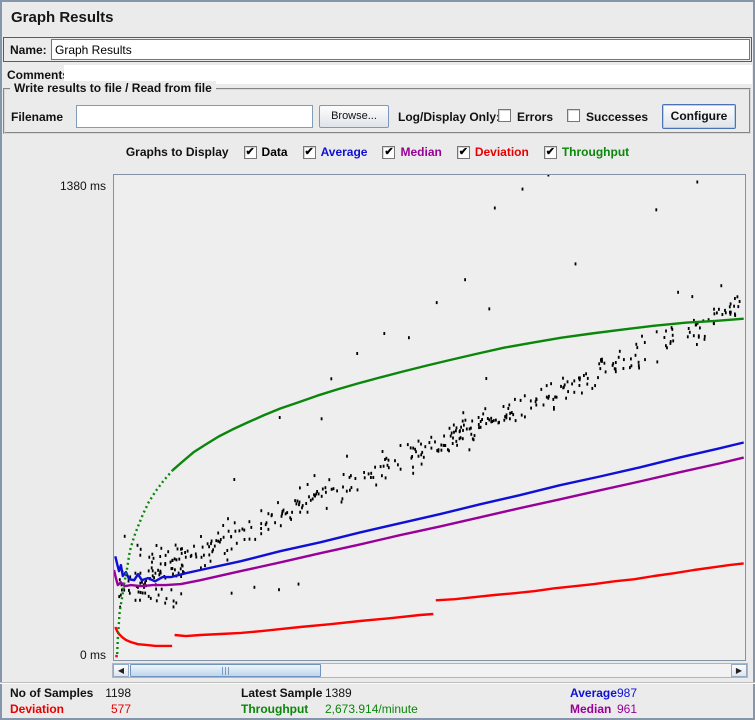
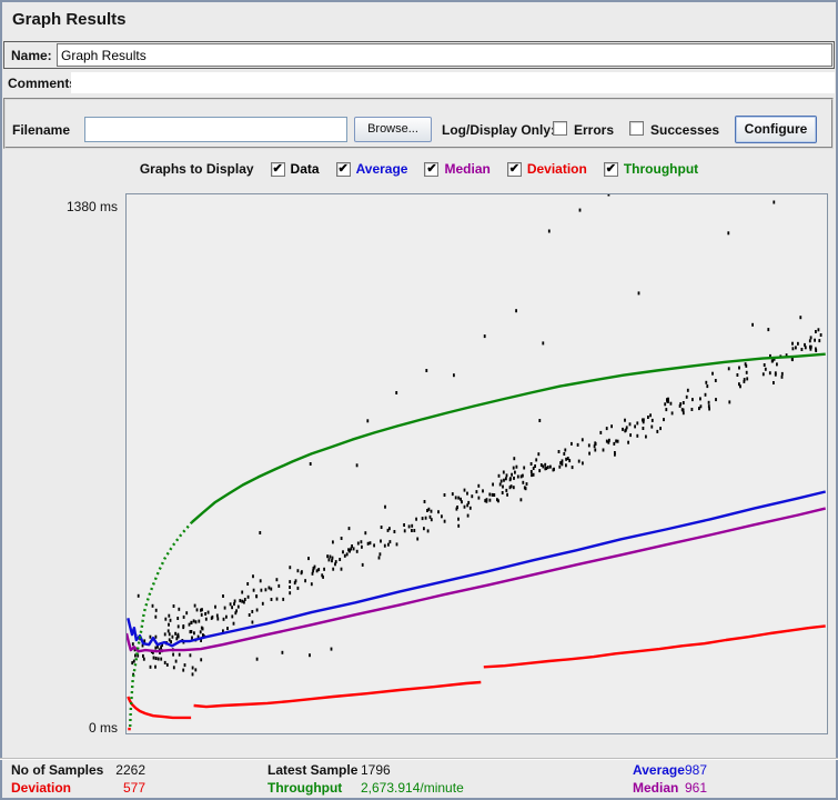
  Graph Results
  Name:
  Graph Results
  Comment
- Write results to file / Read from file
  Filename
  Browse...
  Log/Display Only
  Errors
  Successes
  Configure
  Graphs to Display
  ✔
  Data
  ✔
  Average
  ✔
  Median
  ✔
  Deviation
  ✔
  Throughput
  1380 ms
  0 ms
- ◀
- ▶
  No of Samples
- 1198
+ 2262
  Latest Sample
- 1389
+ 1796
  Average
  987
  Deviation
  577
  Throughput
  2,673.914/minute
  Median
  961
